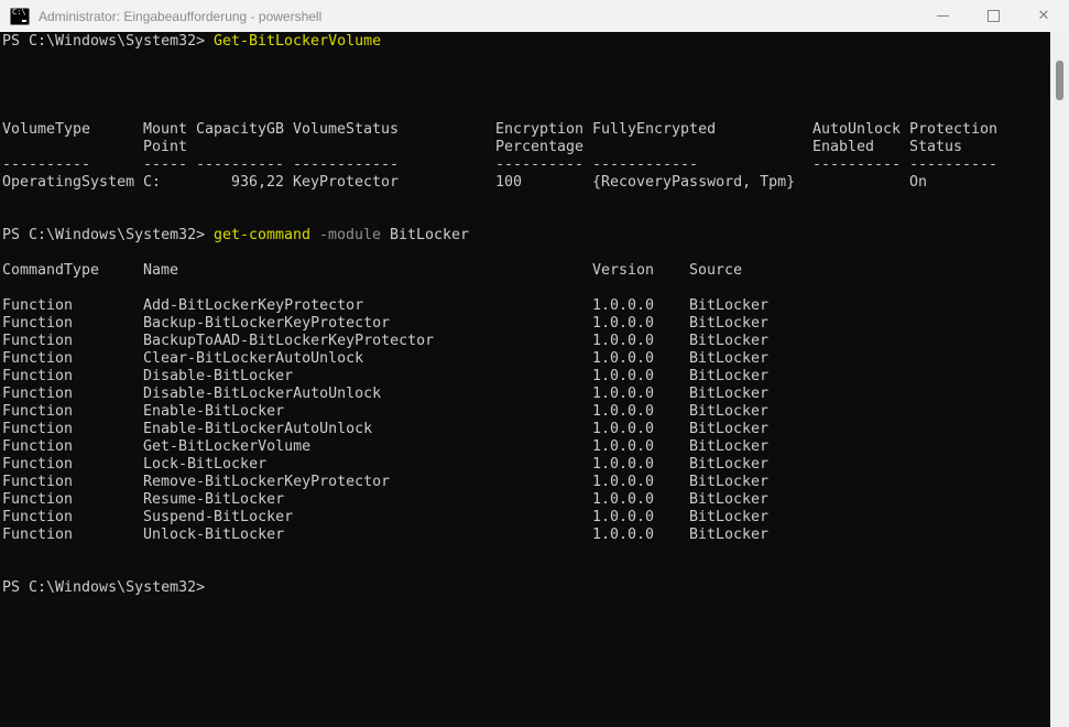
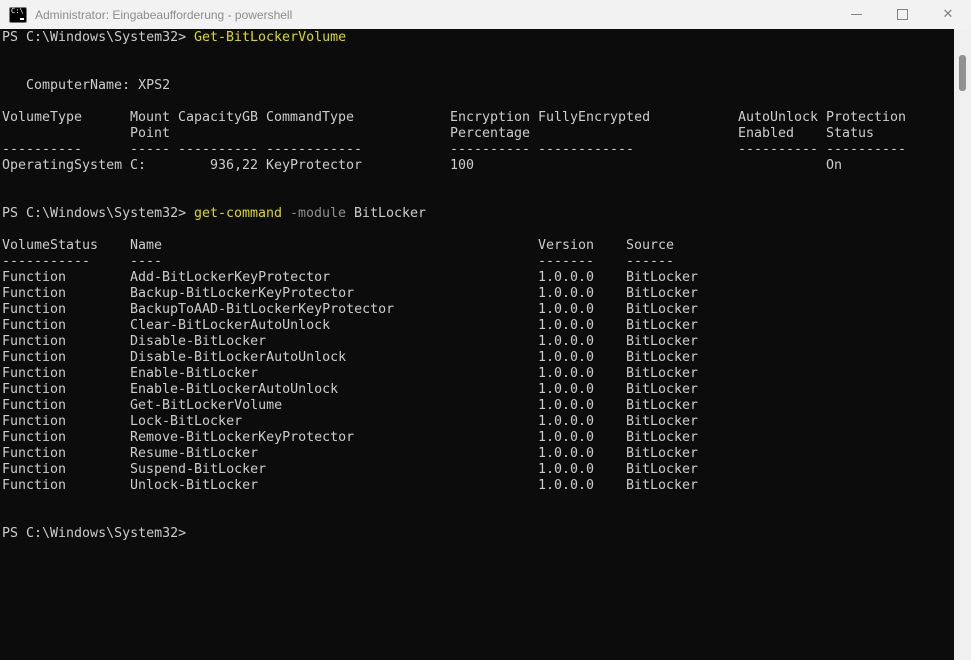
  C:\
  Administrator: Eingabeaufforderung - powershell
  ✕
  PS C:\Windows\System32>
  Get-BitLockerVolume
+ ComputerName: XPS2
  VolumeType
  Mount
  CapacityGB
- VolumeStatus
+ CommandType
  Encryption
  FullyEncrypted
  AutoUnlock
  Protection
  Point
  Percentage
  Enabled
  Status
  ----------
  -----
  ----------
  ------------
  ----------
  ------------
  ----------
  ----------
  OperatingSystem
  C:
  936,22
  KeyProtector
  100
- {RecoveryPassword, Tpm}
  On
  PS C:\Windows\System32>
  get-command
  -module
  BitLocker
- CommandType
+ VolumeStatus
  Name
  Version
  Source
+ -----------
+ ----
+ -------
+ ------
  Function
  Add-BitLockerKeyProtector
  1.0.0.0
  BitLocker
  Function
  Backup-BitLockerKeyProtector
  1.0.0.0
  BitLocker
  Function
  BackupToAAD-BitLockerKeyProtector
  1.0.0.0
  BitLocker
  Function
  Clear-BitLockerAutoUnlock
  1.0.0.0
  BitLocker
  Function
  Disable-BitLocker
  1.0.0.0
  BitLocker
  Function
  Disable-BitLockerAutoUnlock
  1.0.0.0
  BitLocker
  Function
  Enable-BitLocker
  1.0.0.0
  BitLocker
  Function
  Enable-BitLockerAutoUnlock
  1.0.0.0
  BitLocker
  Function
  Get-BitLockerVolume
  1.0.0.0
  BitLocker
  Function
  Lock-BitLocker
  1.0.0.0
  BitLocker
  Function
  Remove-BitLockerKeyProtector
  1.0.0.0
  BitLocker
  Function
  Resume-BitLocker
  1.0.0.0
  BitLocker
  Function
  Suspend-BitLocker
  1.0.0.0
  BitLocker
  Function
  Unlock-BitLocker
  1.0.0.0
  BitLocker
  PS C:\Windows\System32>
